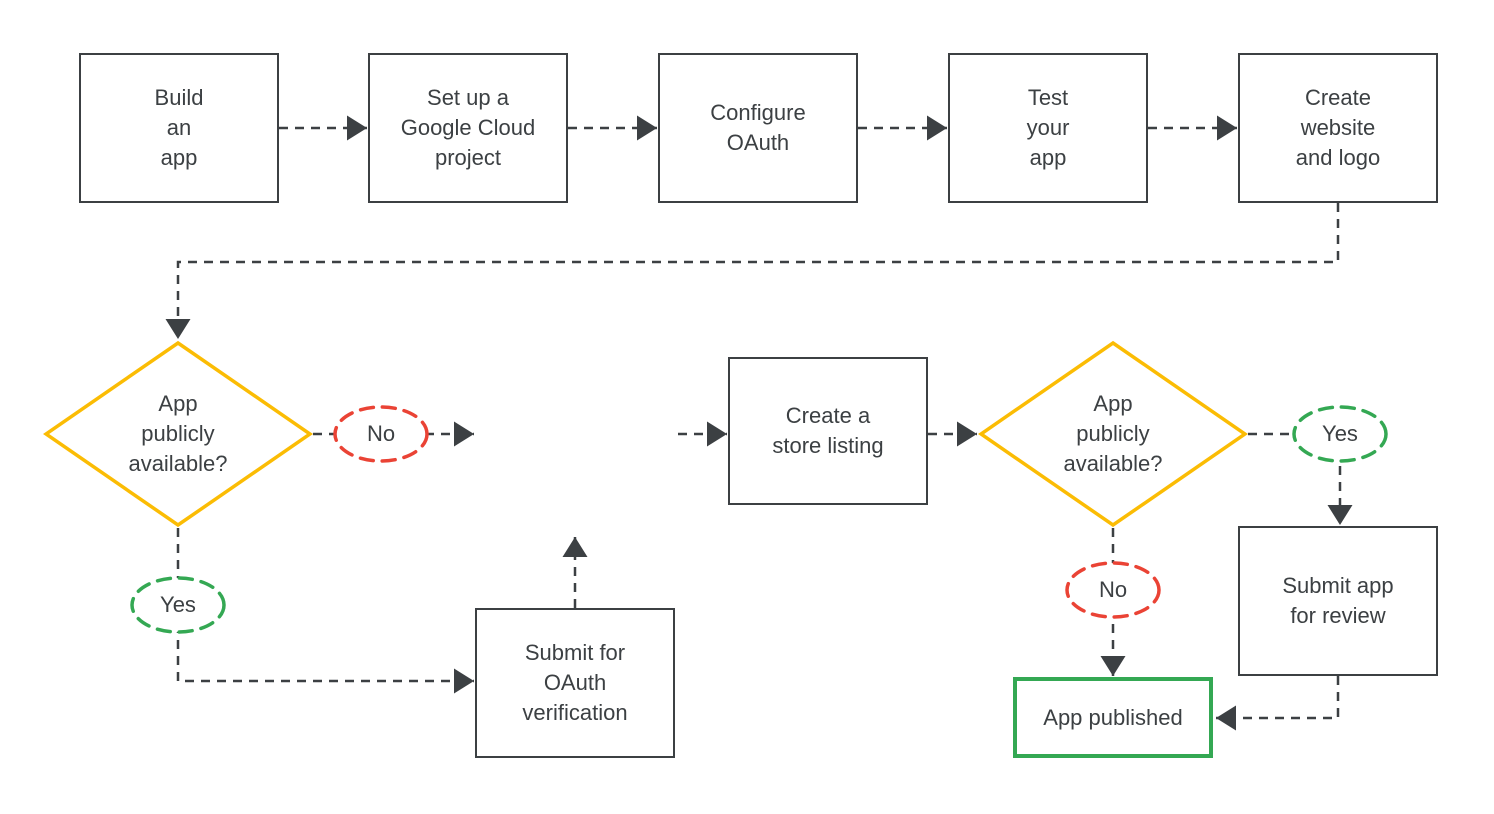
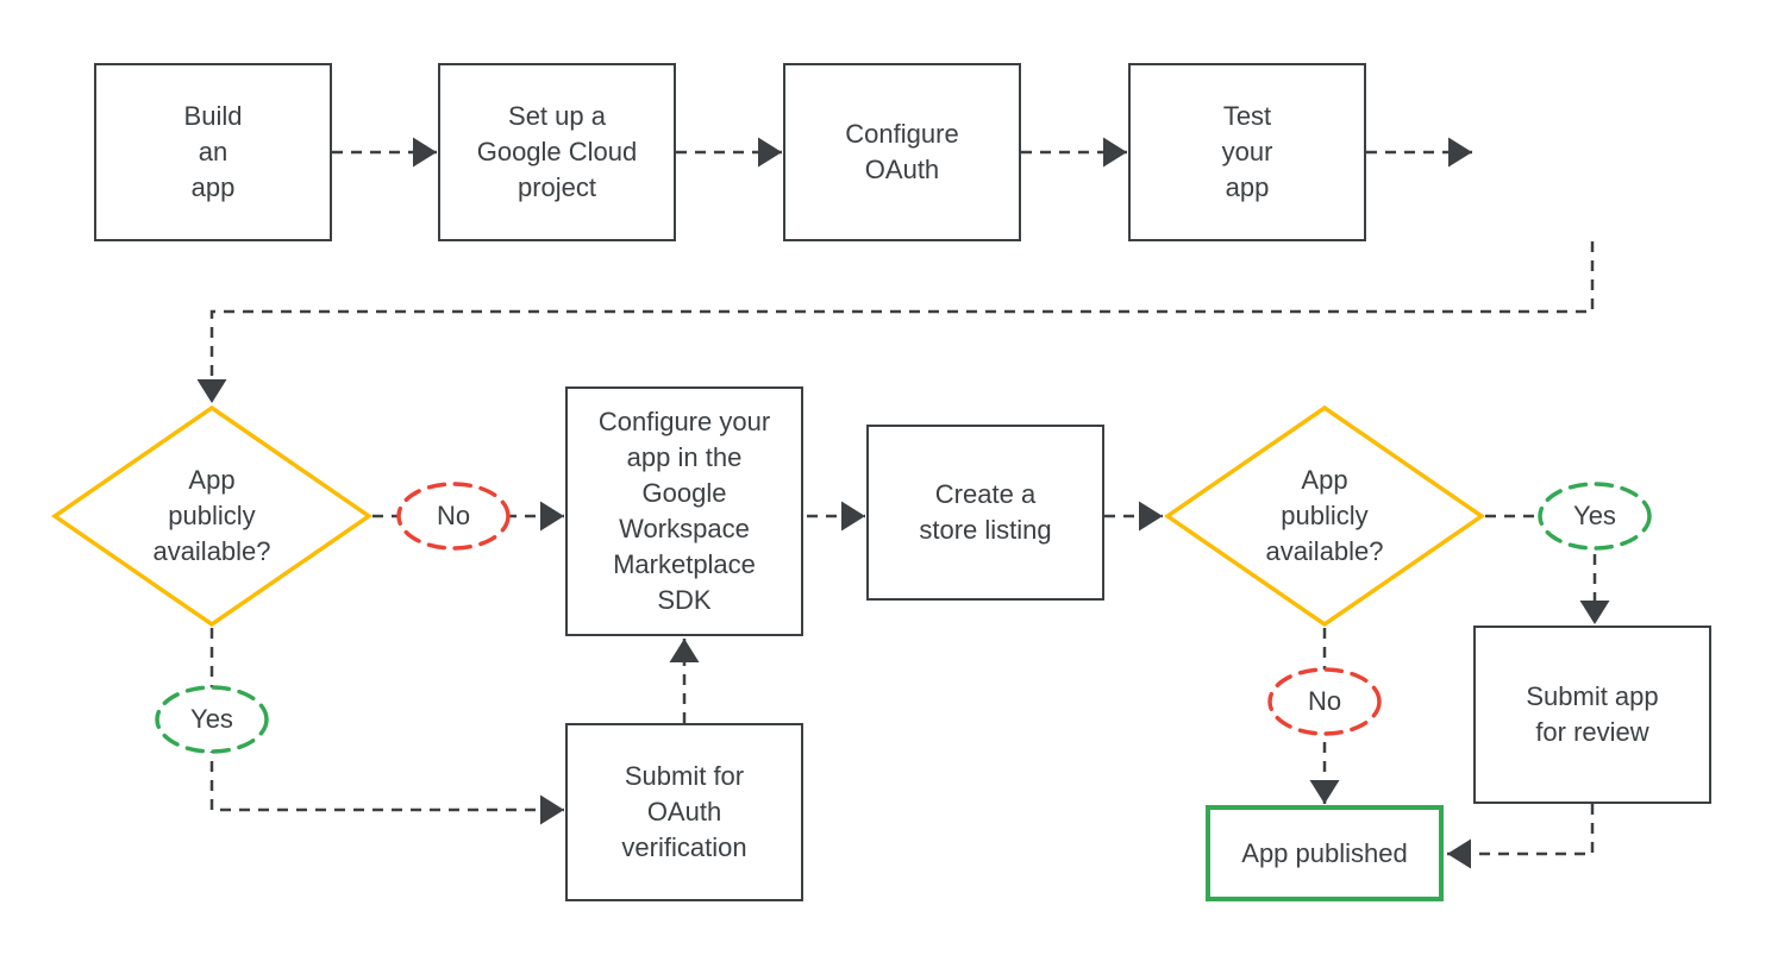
  Build
  an
  app
  Set up a
  Google Cloud
  project
  Configure
  OAuth
  Test
  your
  app
- Create
- website
- and logo
  App
  publicly
  available?
  No
  Yes
+ Configure your
+ app in the
+ Google
+ Workspace
+ Marketplace
+ SDK
  Create a
  store listing
  App
  publicly
  available?
  Yes
  No
  Submit for
  OAuth
  verification
  Submit app
  for review
  App published
